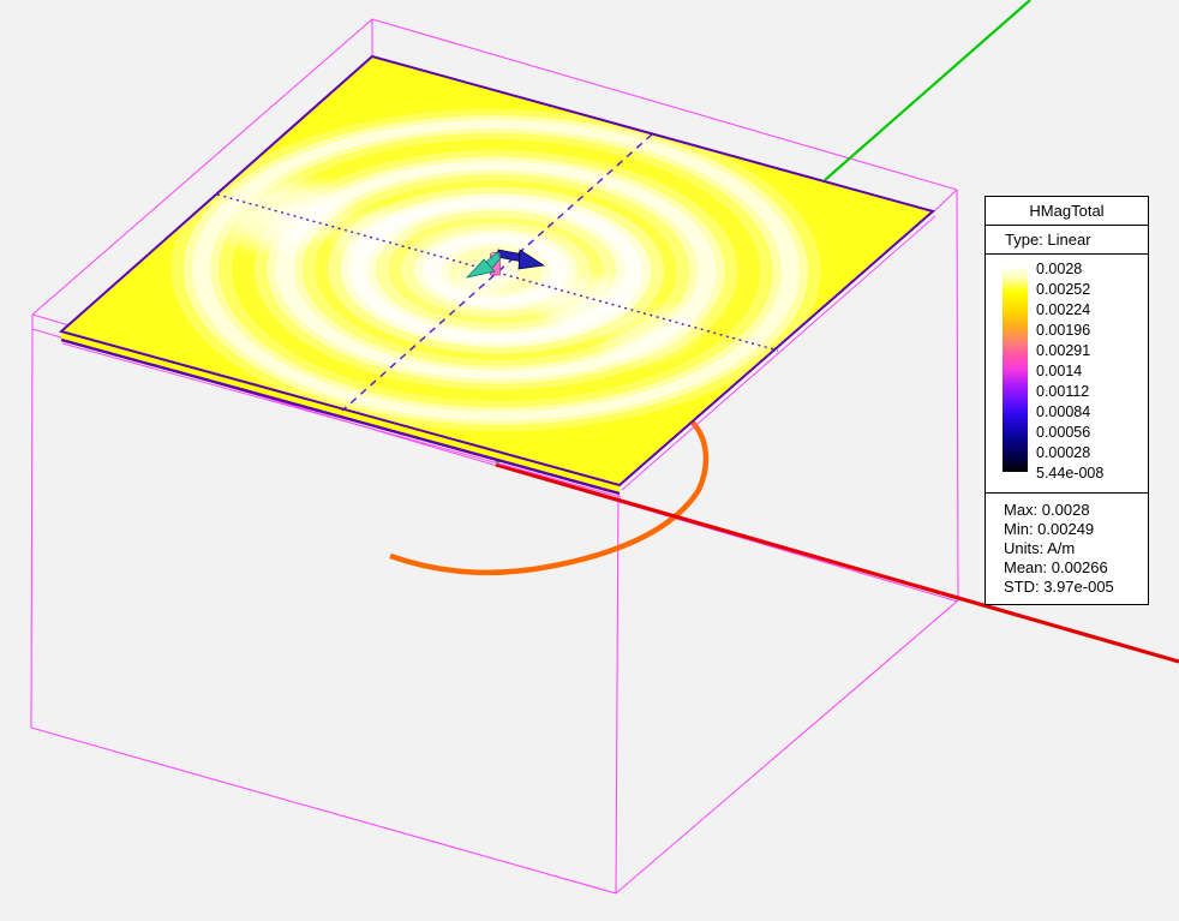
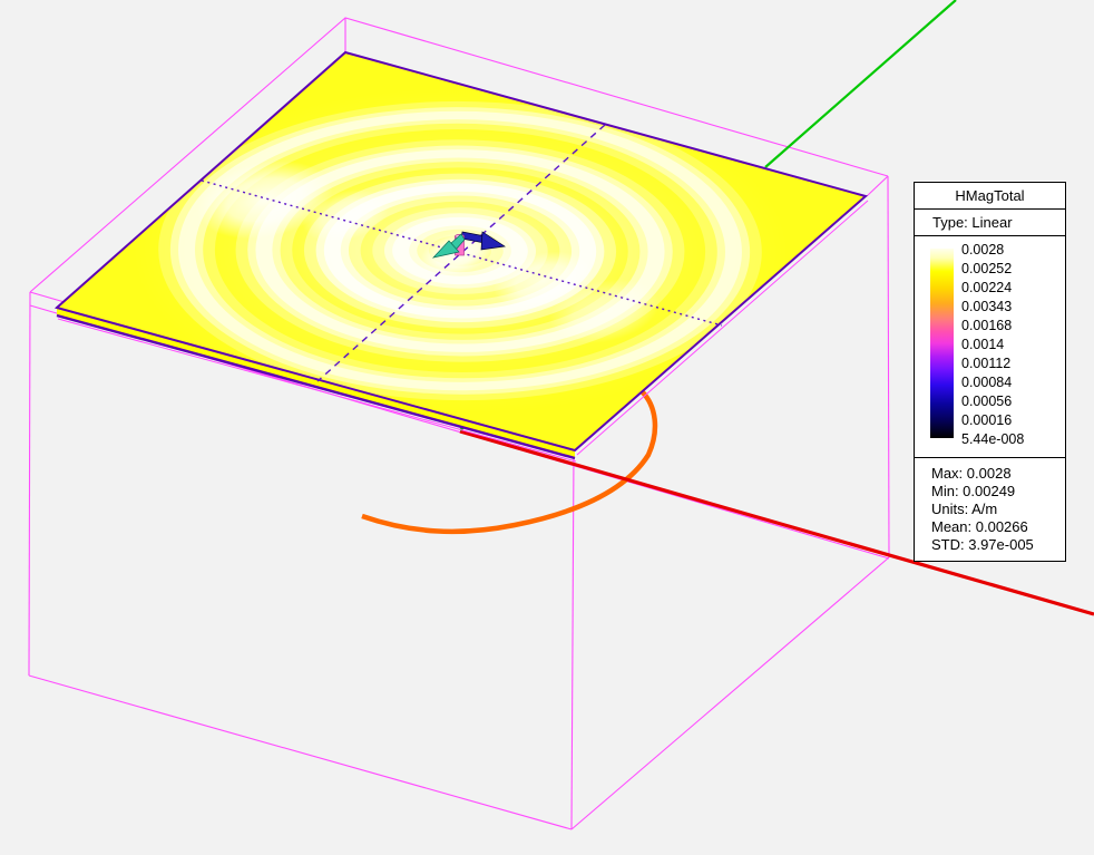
  HMagTotal
  Type: Linear
  0.0028
  0.00252
  0.00224
- 0.00196
+ 0.00343
- 0.00291
+ 0.00168
  0.0014
  0.00112
  0.00084
  0.00056
- 0.00028
+ 0.00016
  5.44e-008
  Max: 0.0028
  Min: 0.00249
  Units: A/m
  Mean: 0.00266
  STD: 3.97e-005
